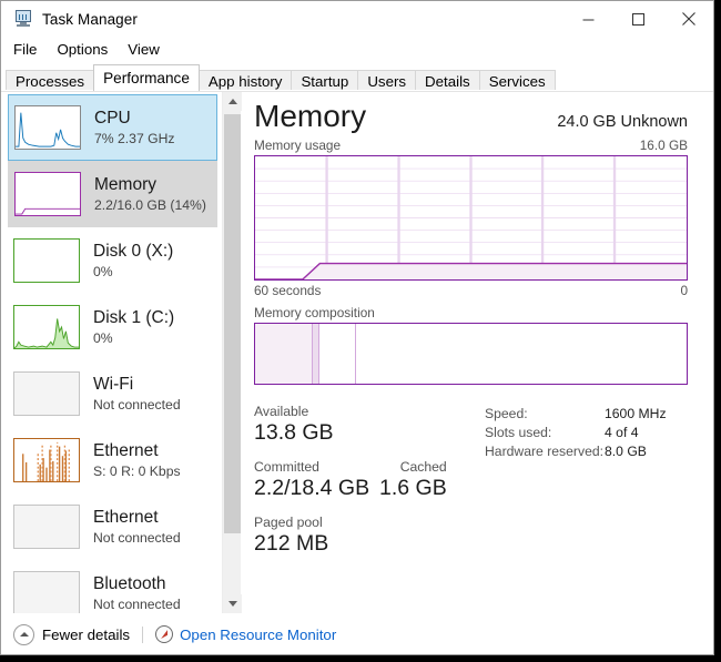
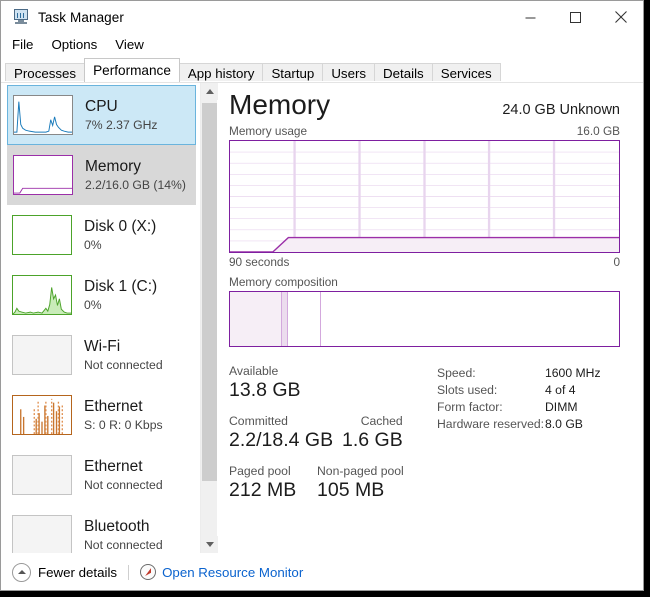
  Task Manager
  File
  Options
  View
  Processes
  Performance
  App history
  Startup
  Users
  Details
  Services
  CPU
  7% 2.37 GHz
  Memory
  2.2/16.0 GB (14%)
  Disk 0 (X:)
  0%
  Disk 1 (C:)
  0%
  Wi-Fi
  Not connected
  Ethernet
  S: 0 R: 0 Kbps
  Ethernet
  Not connected
  Bluetooth
  Not connected
  Memory
  24.0 GB Unknown
  Memory usage
  16.0 GB
- 60 seconds
+ 90 seconds
  0
  Memory composition
  Available
  13.8 GB
  Committed
  2.2/18.4 GB
  Cached
  1.6 GB
  Paged pool
  212 MB
+ Non-paged pool
+ 105 MB
  Speed:
  1600 MHz
  Slots used:
  4 of 4
+ Form factor:
+ DIMM
  Hardware reserved:
  8.0 GB
  Fewer details
  Open Resource Monitor
